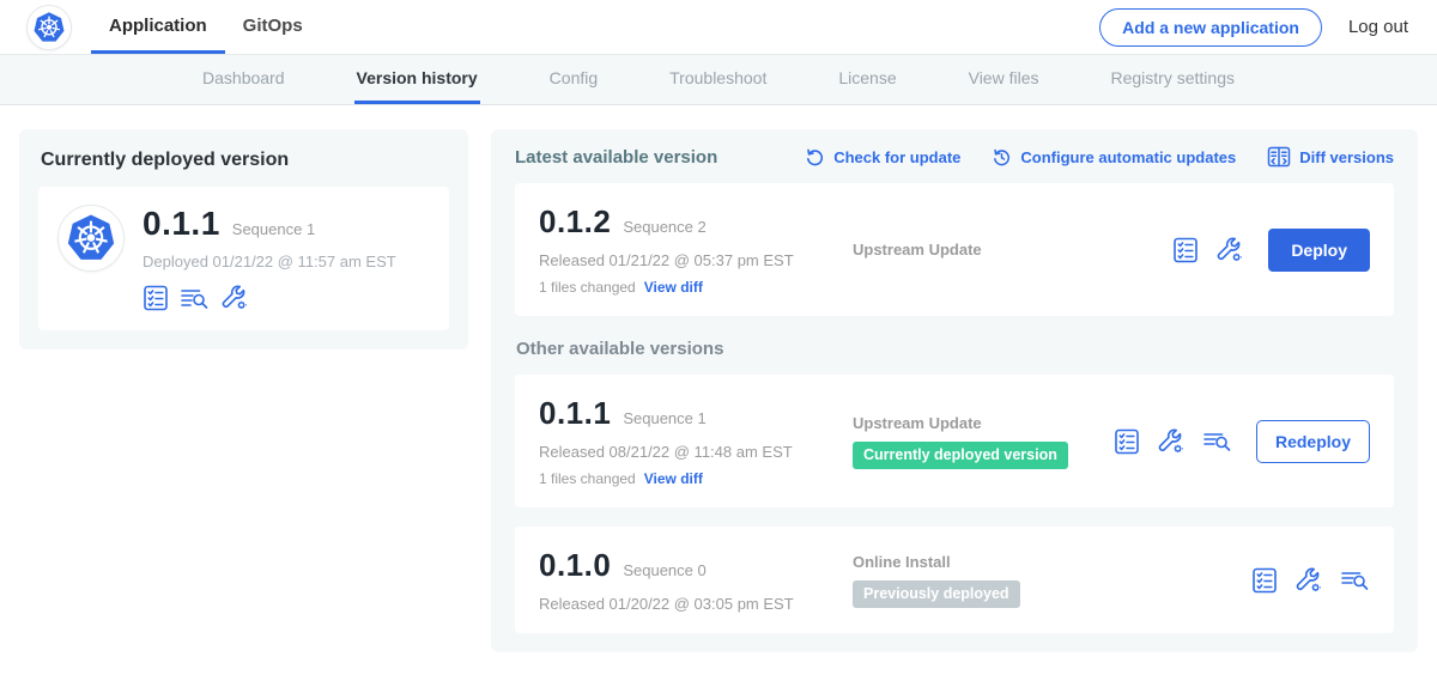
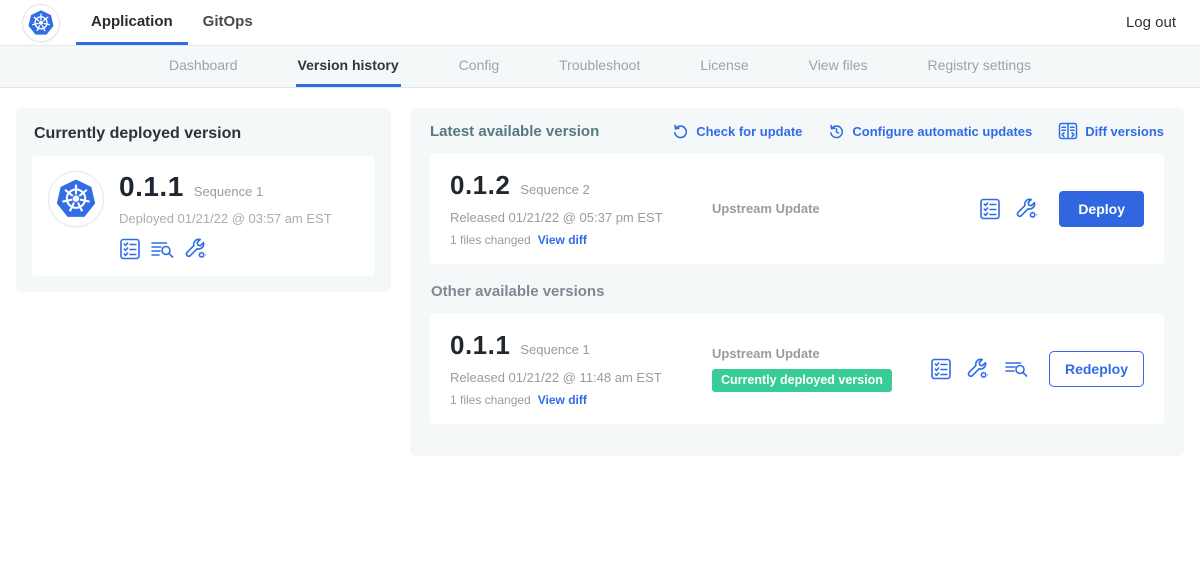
  Application
  GitOps
- Add a new application
  Log out
  Dashboard
  Version history
  Config
  Troubleshoot
  License
  View files
  Registry settings
  Currently deployed version
  0.1.1
  Sequence 1
- Deployed 01/21/22 @ 11:57 am EST
+ Deployed 01/21/22 @ 03:57 am EST
  Latest available version
  Check for update
  Configure automatic updates
  Diff versions
  0.1.2
  Sequence 2
  Released 01/21/22 @ 05:37 pm EST
  1 files changed
  View diff
  Upstream Update
  Deploy
  Other available versions
  0.1.1
  Sequence 1
- Released 08/21/22 @ 11:48 am EST
+ Released 01/21/22 @ 11:48 am EST
  1 files changed
  View diff
  Upstream Update
  Currently deployed version
  Redeploy
- 0.1.0
- Sequence 0
- Released 01/20/22 @ 03:05 pm EST
- Online Install
- Previously deployed
